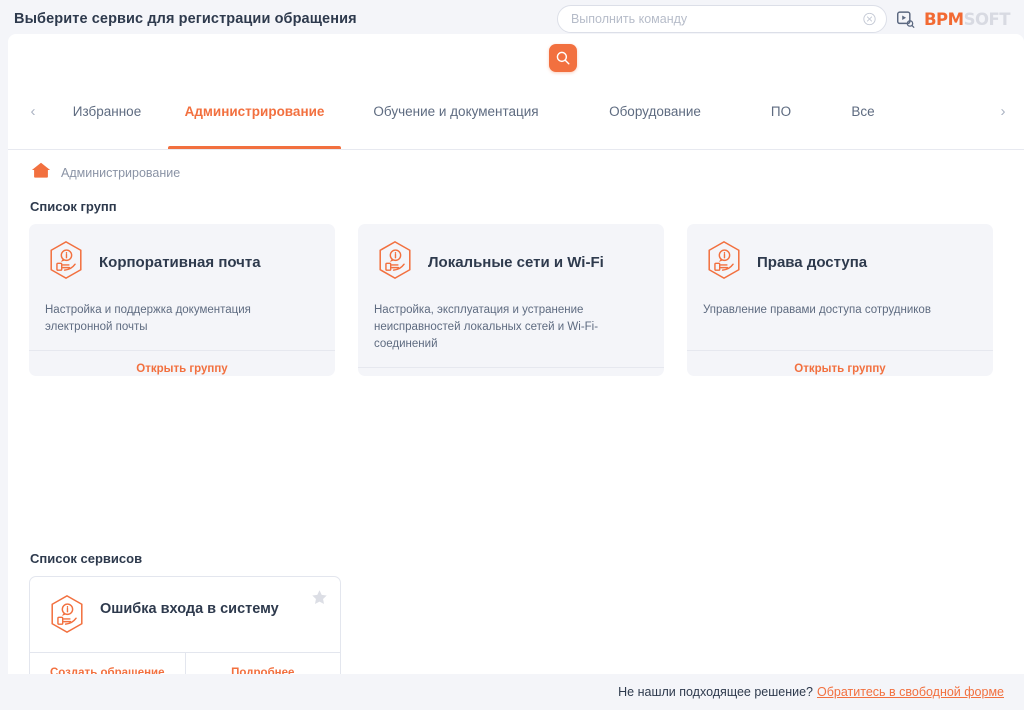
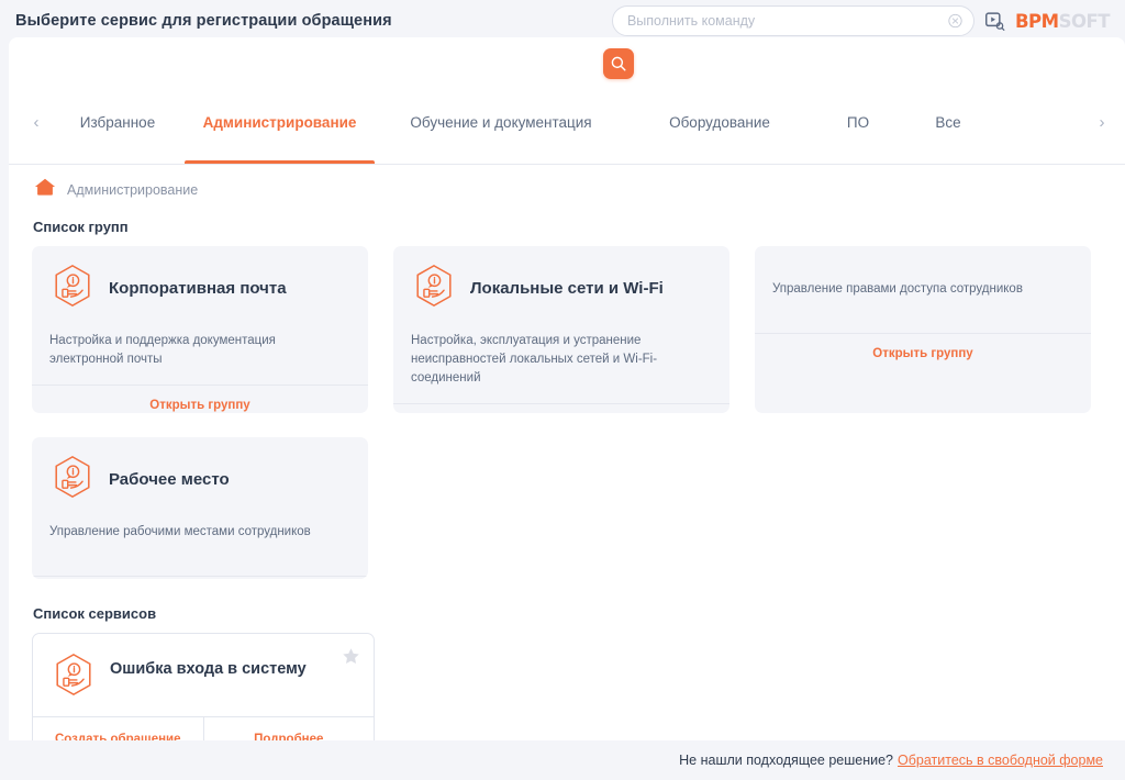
  Выберите сервис для регистрации обращения
  Выполнить команду
  BPM
  SOFT
  ‹
  Избранное
  Администрирование
  Обучение и документация
  Оборудование
  ПО
  Все
  ›
  Администрирование
  Список групп
  Корпоративная почта
  Настройка и поддержка документация электронной почты
  Открыть группу
  Локальные сети и Wi-Fi
  Настройка, эксплуатация и устранение неисправностей локальных сетей и Wi-Fi-соединений
- Права доступа
  Управление правами доступа сотрудников
  Открыть группу
+ Рабочее место
+ Управление рабочими местами сотрудников
  Список сервисов
  Ошибка входа в систему
  Создать обращение
  Подробнее
  Не нашли подходящее решение?
  Обратитесь в свободной форме
